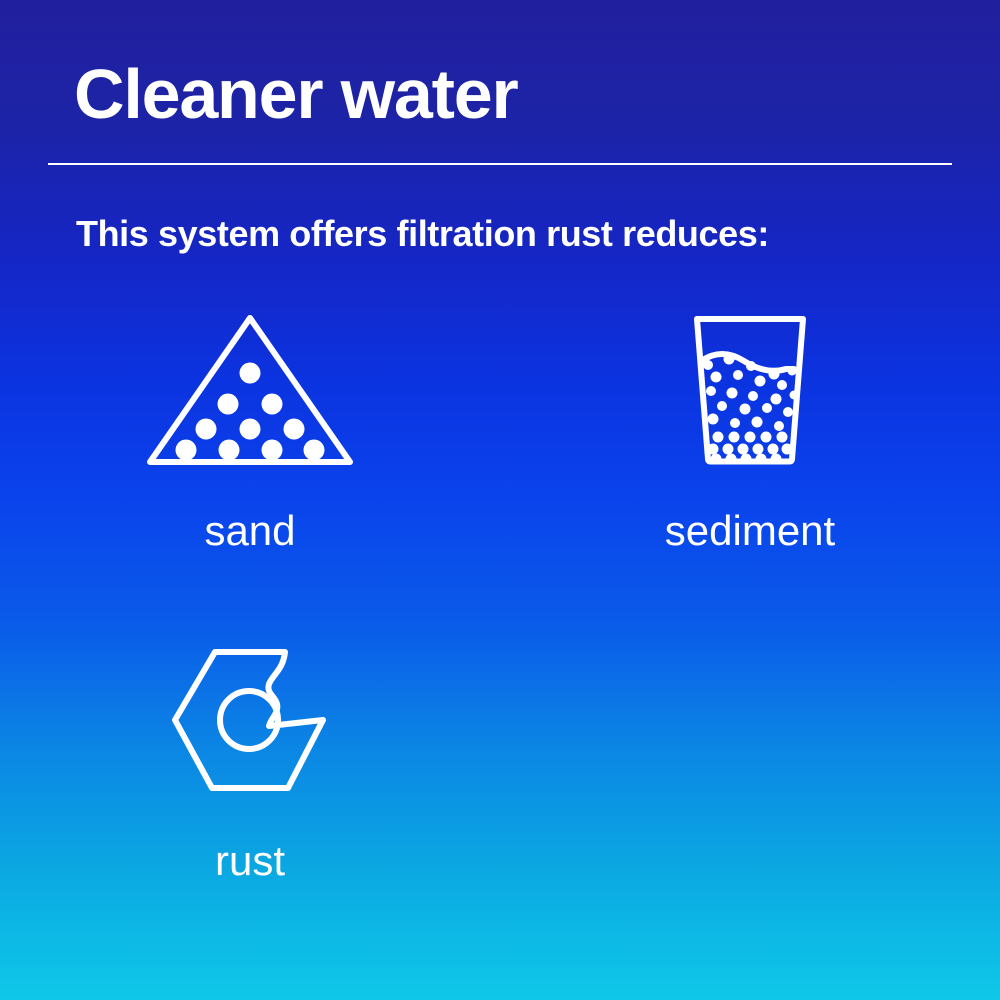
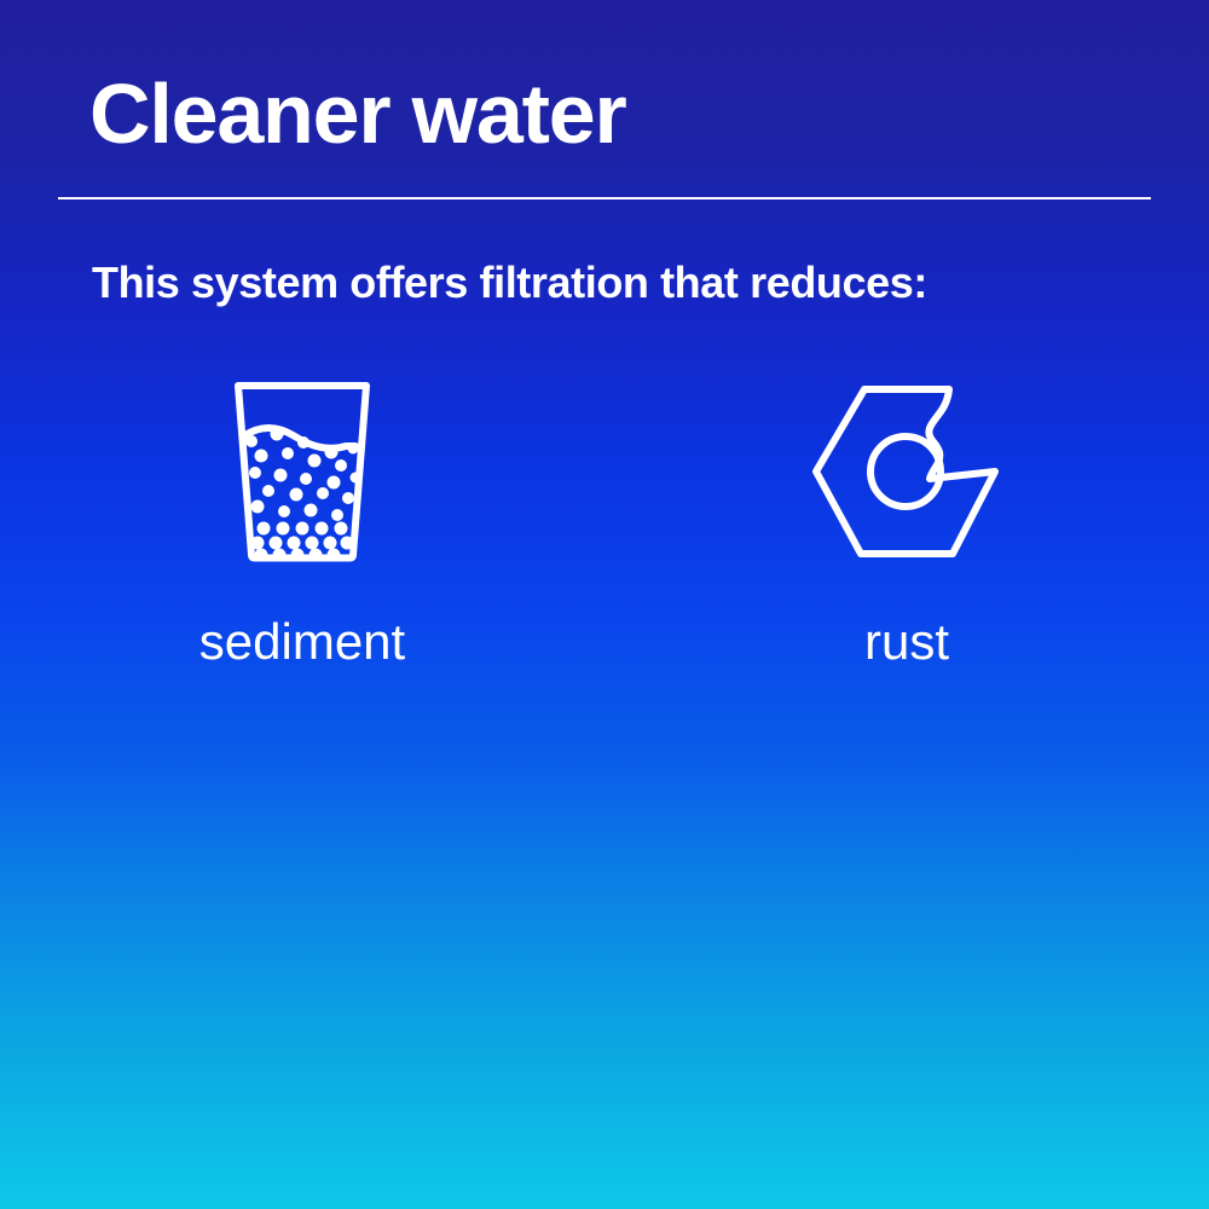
  Cleaner water
- This system offers filtration rust reduces:
+ This system offers filtration that reduces:
- sand
  sediment
  rust
